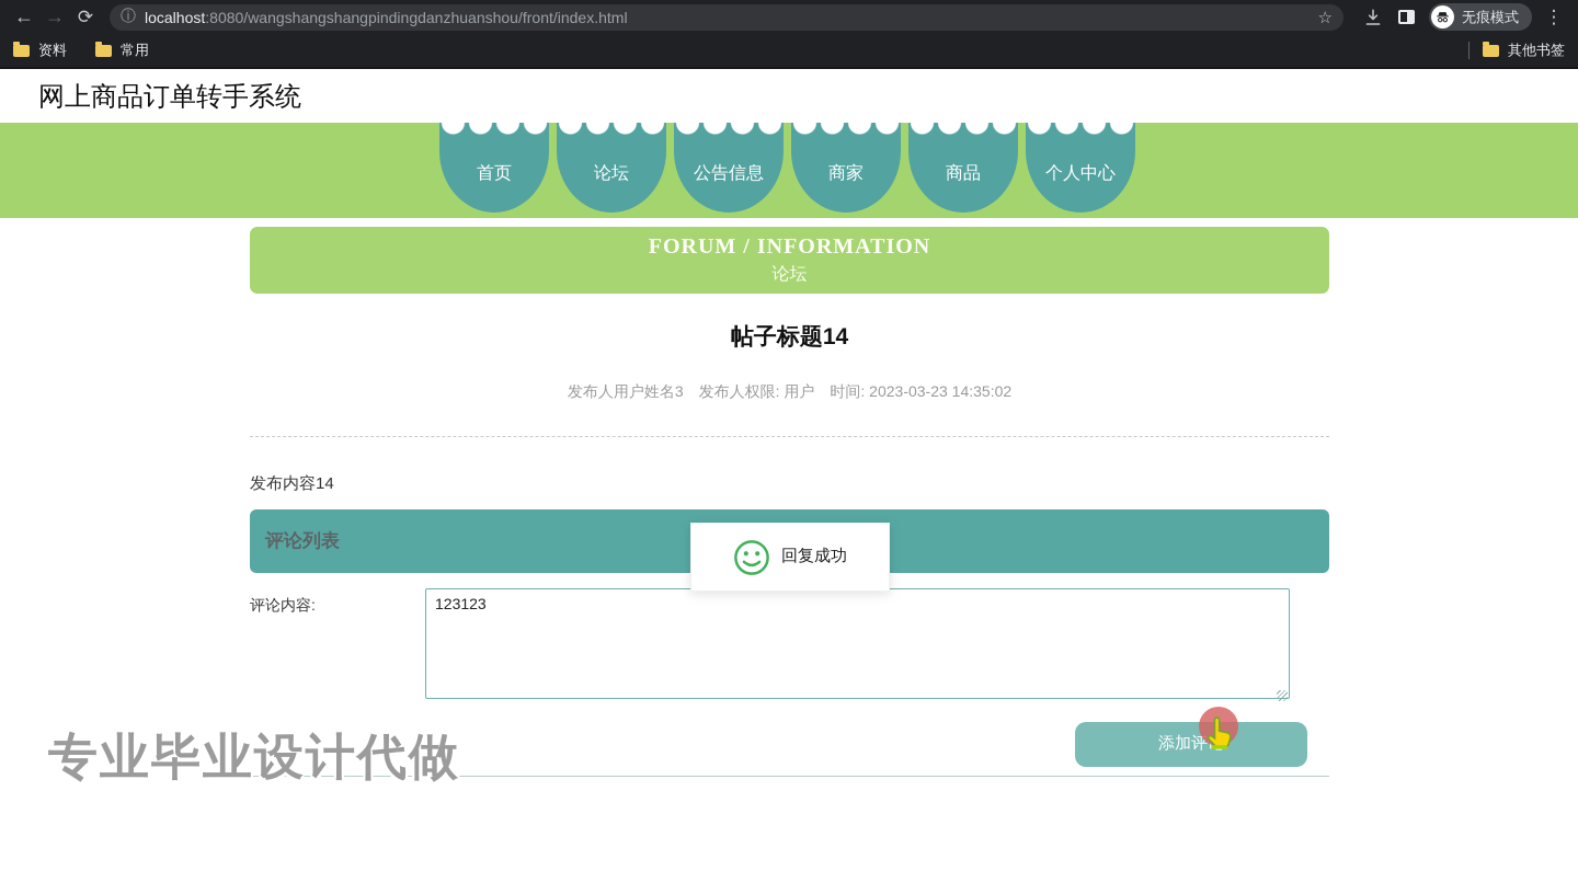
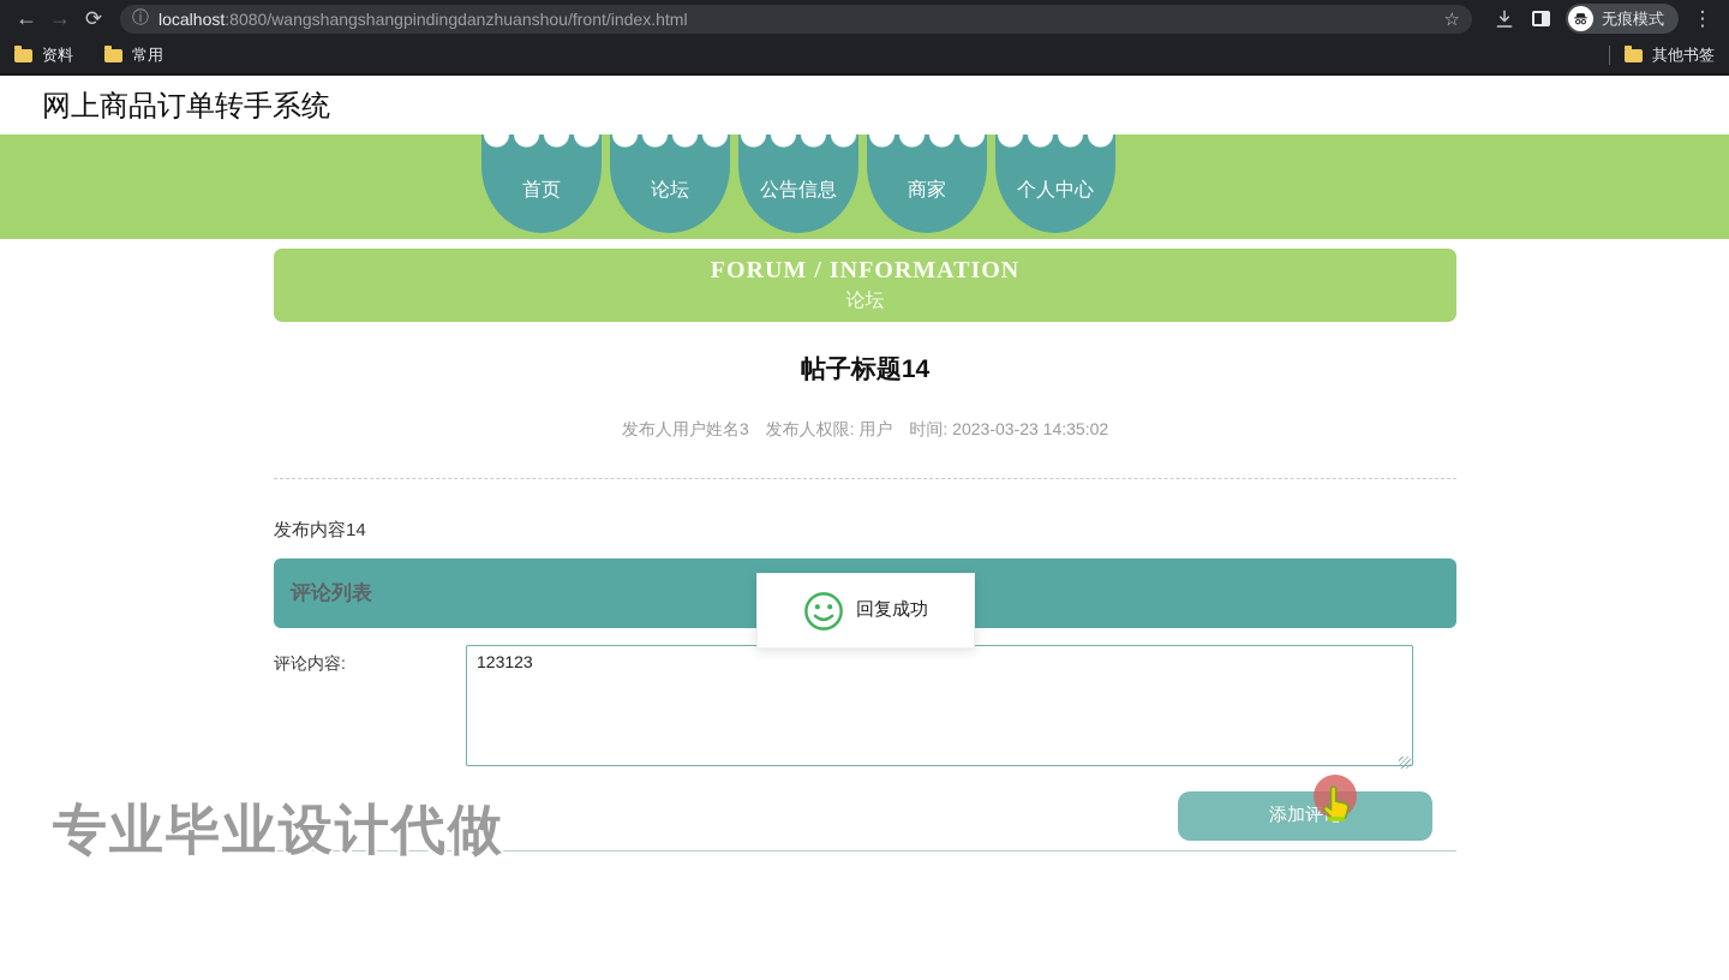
  ←
  →
  ⟳
  ⓘ
  localhost:8080/wangshangshangpindingdanzhuanshou/front/index.html
  ☆
  无痕模式
  ⋮
  资料
  常用
  其他书签
  网上商品订单转手系统
  首页
  论坛
  公告信息
  商家
- 商品
  个人中心
  FORUM / INFORMATION
  论坛
  帖子标题14
  发布人用户姓名3 发布人权限: 用户 时间: 2023-03-23 14:35:02
  发布内容14
  评论列表
  评论内容:
  123123
  添加评
  回复成功
  专业毕业设计代做
